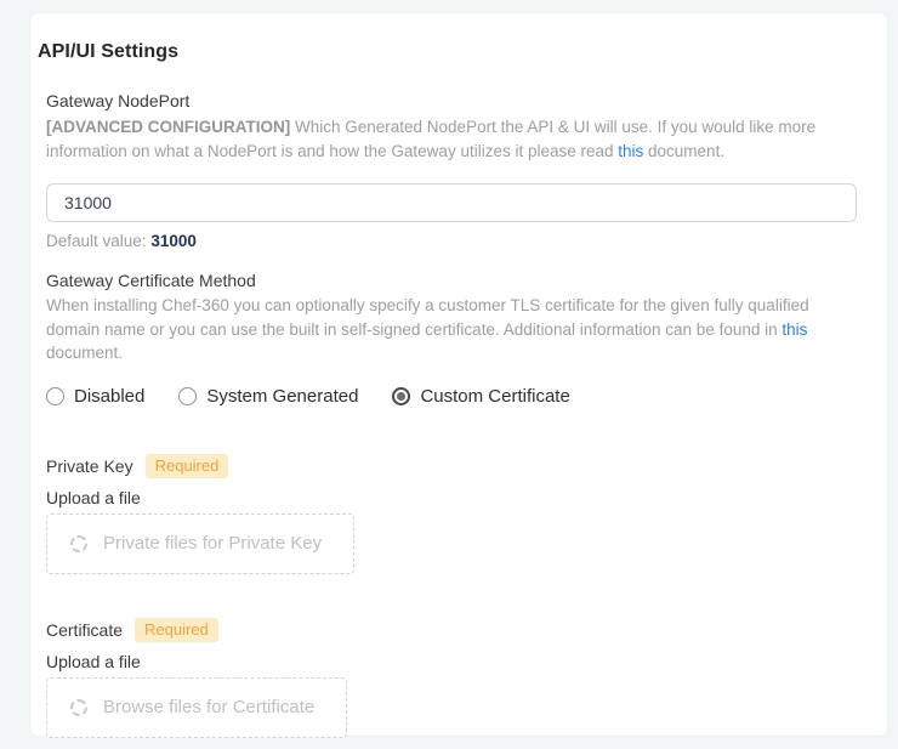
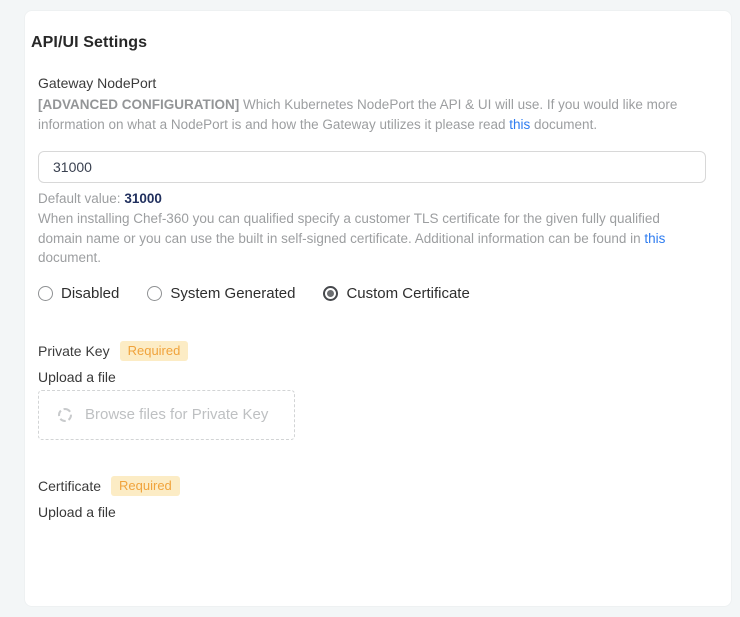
  API/UI Settings
  Gateway NodePort
- [ADVANCED CONFIGURATION] Which Generated NodePort the API & UI will use. If you would like more information on what a NodePort is and how the Gateway utilizes it please read this document.
+ [ADVANCED CONFIGURATION] Which Kubernetes NodePort the API & UI will use. If you would like more information on what a NodePort is and how the Gateway utilizes it please read this document.
  31000
  Default value: 31000
- Gateway Certificate Method
- When installing Chef-360 you can optionally specify a customer TLS certificate for the given fully qualified domain name or you can use the built in self-signed certificate. Additional information can be found in this document.
+ When installing Chef-360 you can qualified specify a customer TLS certificate for the given fully qualified domain name or you can use the built in self-signed certificate. Additional information can be found in this document.
  Disabled
  System Generated
  Custom Certificate
  Private Key
  Required
  Upload a file
- Private files for Private Key
+ Browse files for Private Key
  Certificate
  Required
  Upload a file
- Browse files for Certificate
